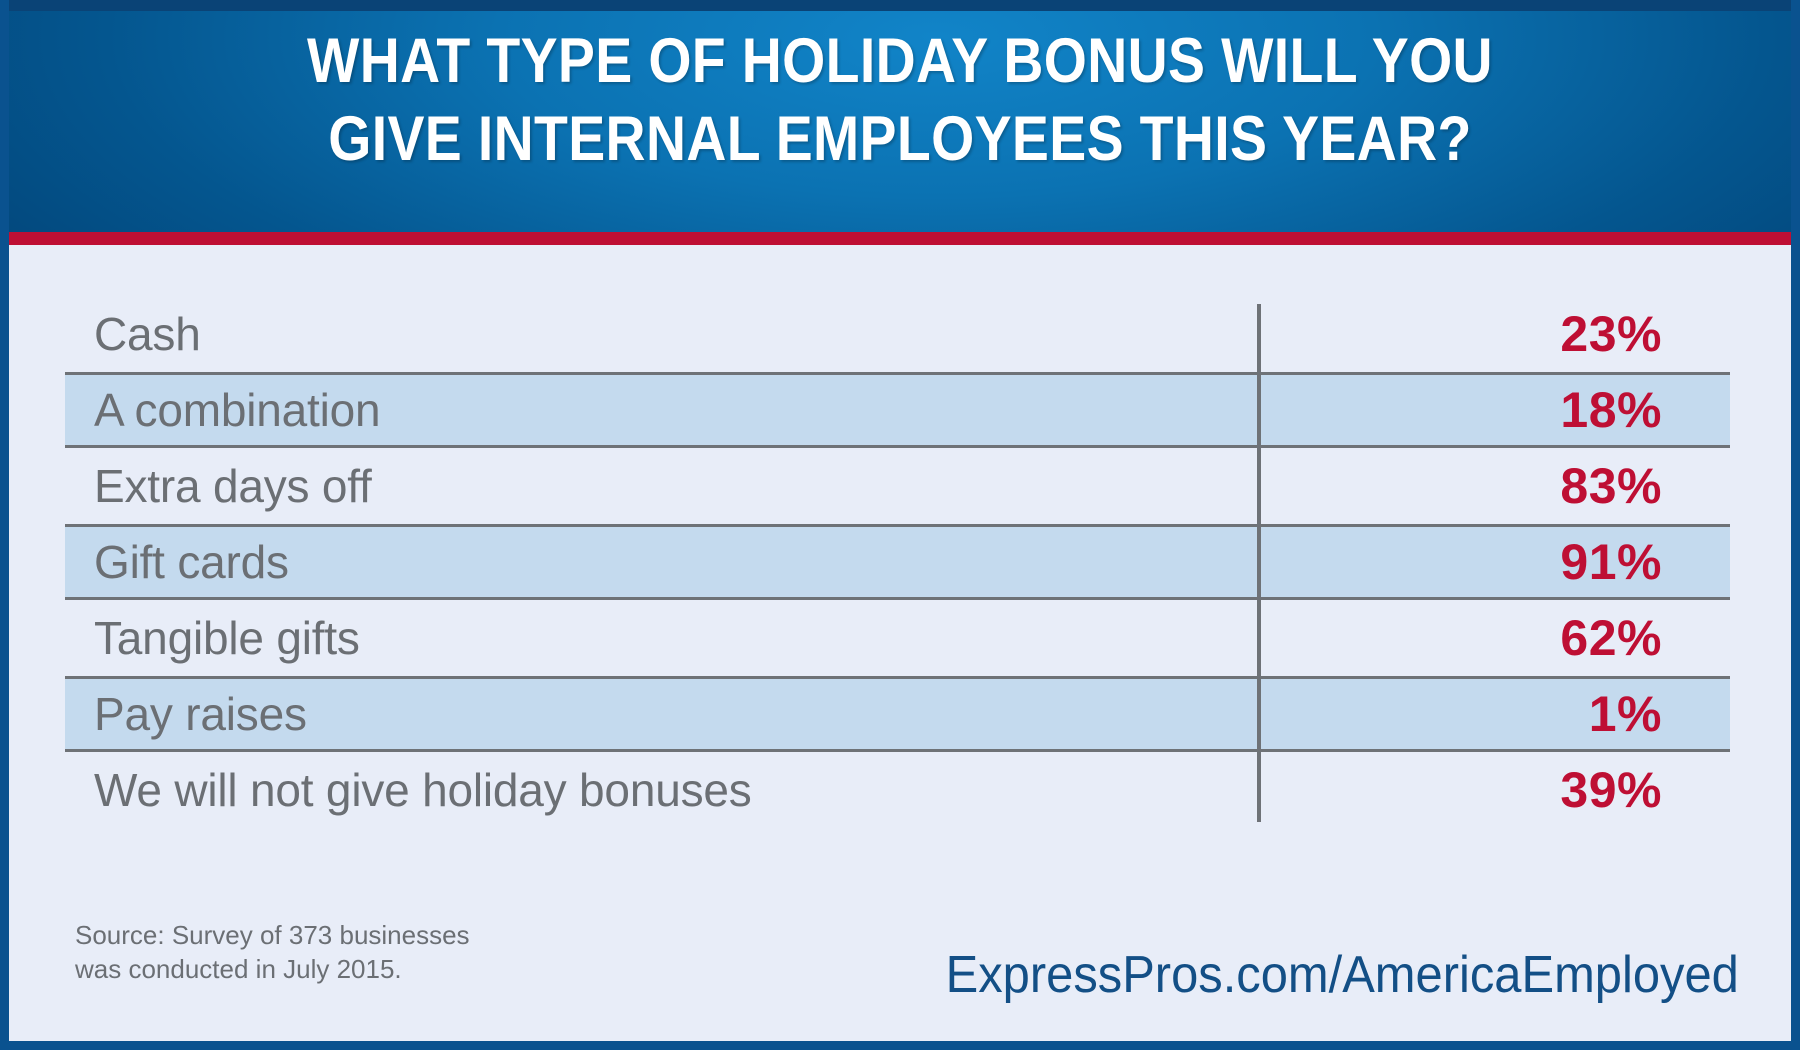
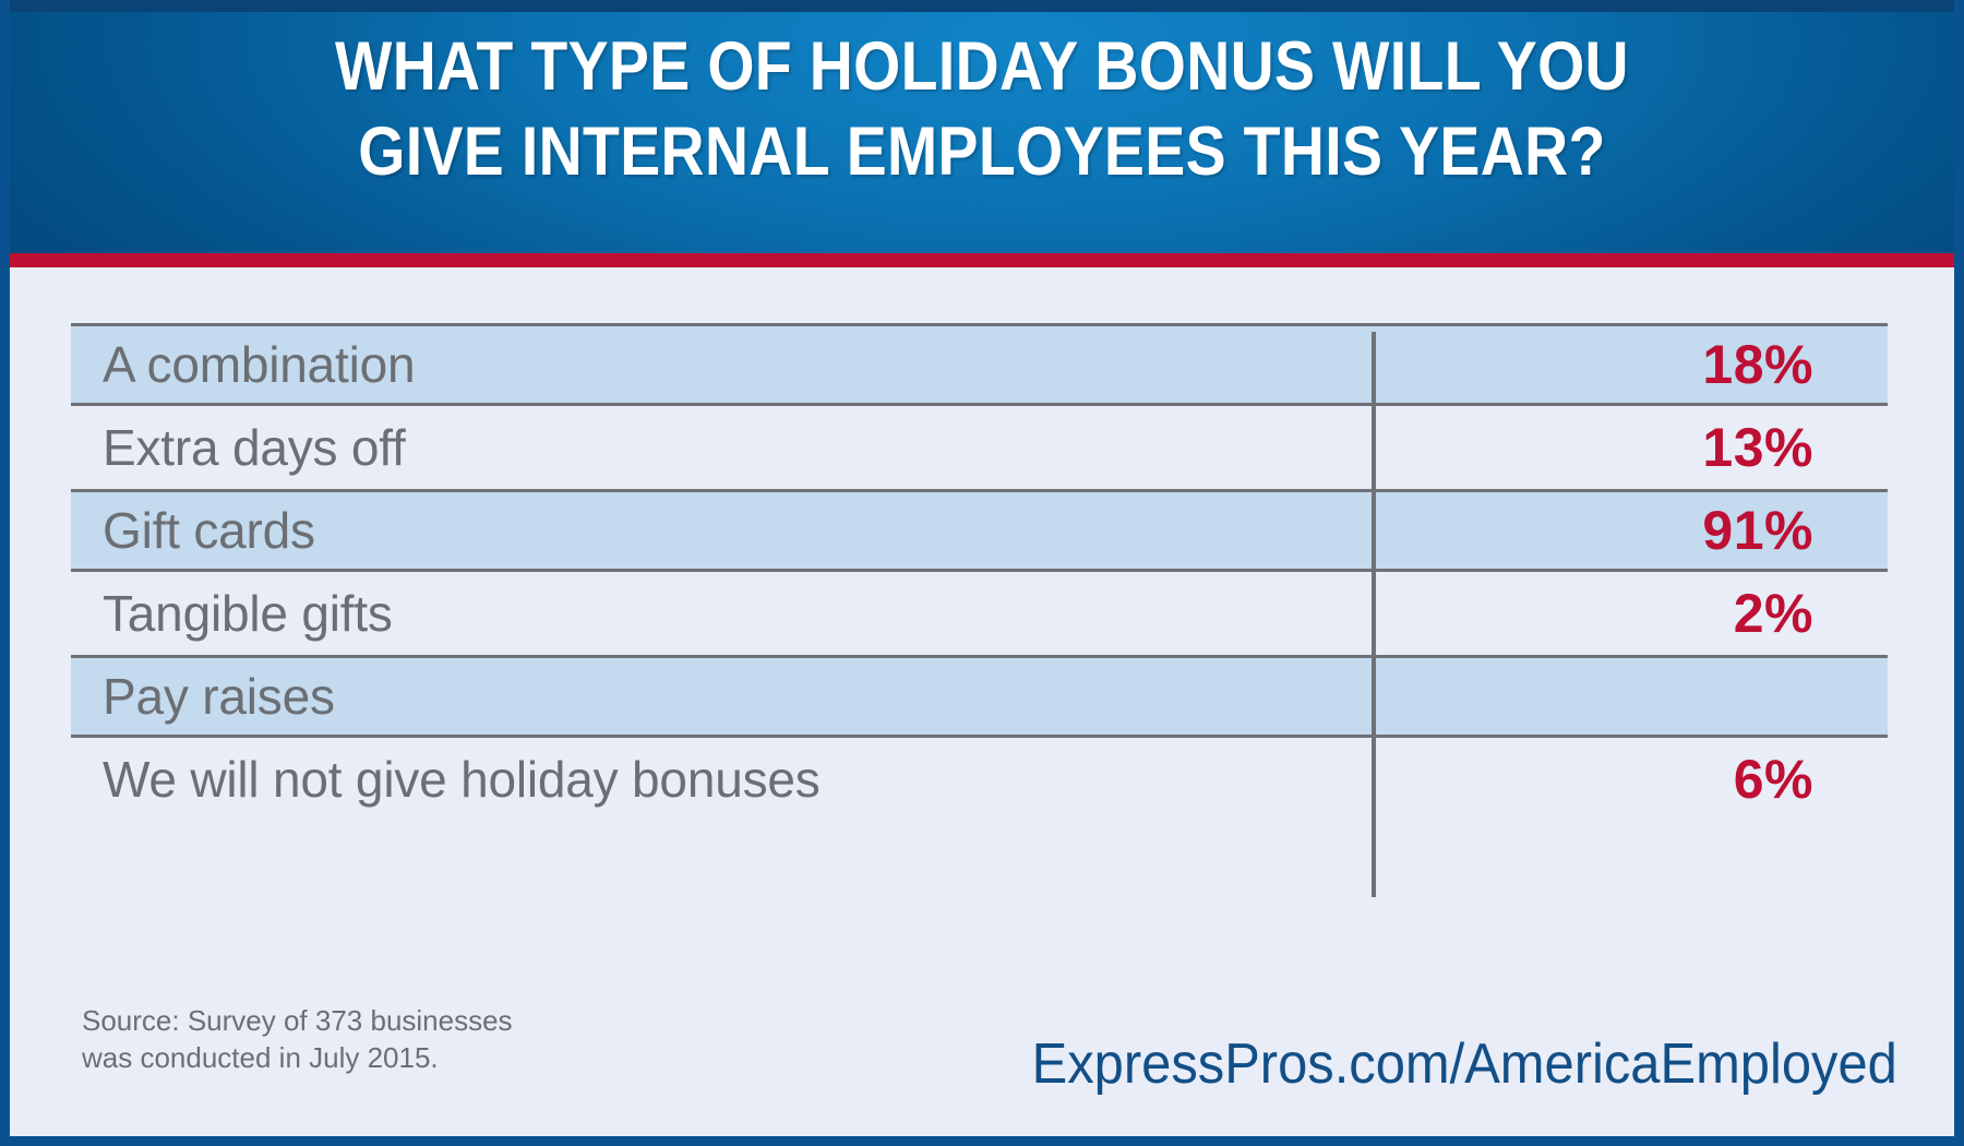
  WHAT TYPE OF HOLIDAY BONUS WILL YOU
  GIVE INTERNAL EMPLOYEES THIS YEAR?
- Cash
- 23%
  A combination
  18%
  Extra days off
- 83%
+ 13%
  Gift cards
  91%
  Tangible gifts
- 62%
+ 2%
  Pay raises
- 1%
  We will not give holiday bonuses
- 39%
+ 6%
  Source: Survey of 373 businesses
  was conducted in July 2015.
  ExpressPros.com/AmericaEmployed
